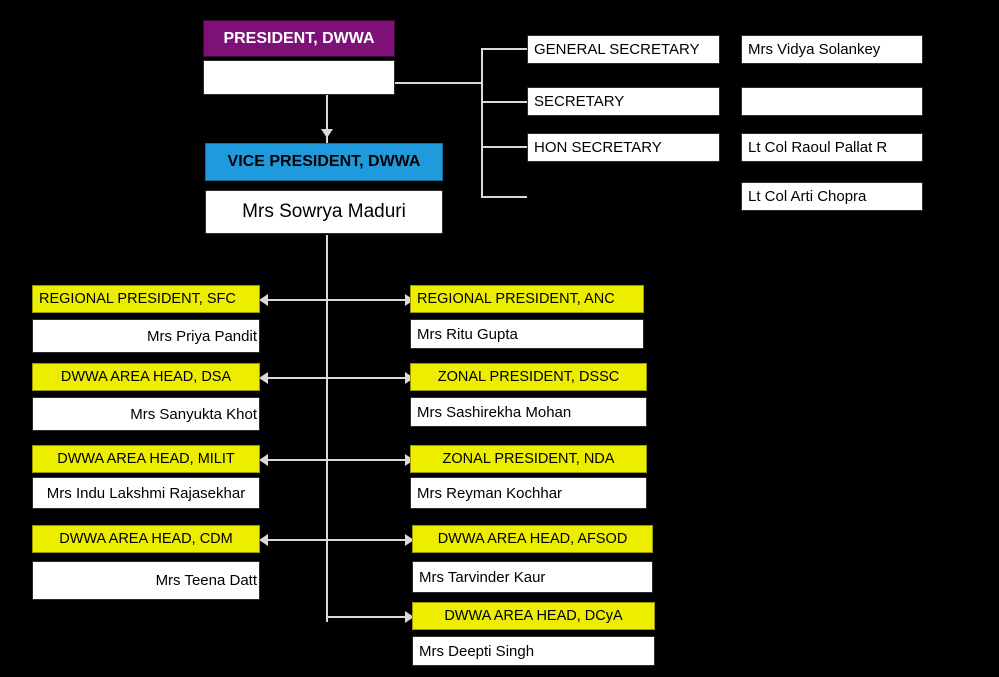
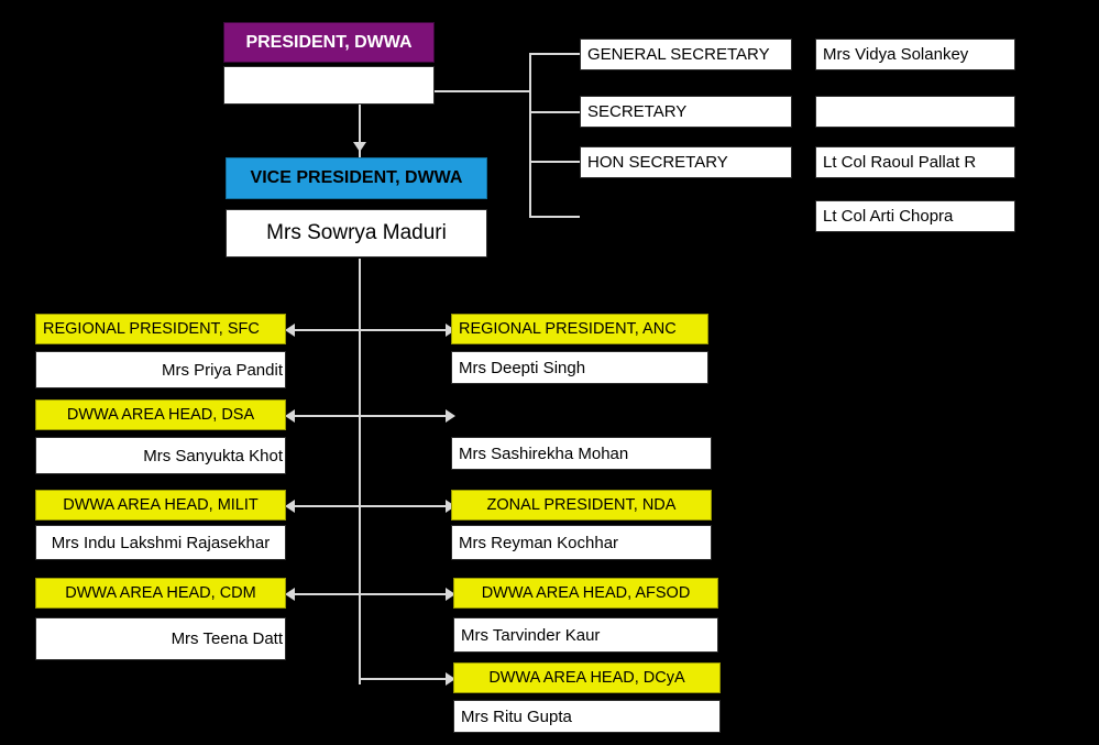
  PRESIDENT, DWWA
  VICE PRESIDENT, DWWA
  Mrs Sowrya Maduri
  GENERAL SECRETARY
  SECRETARY
  HON SECRETARY
  Mrs Vidya Solankey
  Lt Col Raoul Pallat R
  Lt Col Arti Chopra
  REGIONAL PRESIDENT, SFC
  Mrs Priya Pandit
  DWWA AREA HEAD, DSA
  Mrs Sanyukta Khot
  DWWA AREA HEAD, MILIT
  Mrs Indu Lakshmi Rajasekhar
  DWWA AREA HEAD, CDM
  Mrs Teena Datt
  REGIONAL PRESIDENT, ANC
- Mrs Ritu Gupta
+ Mrs Deepti Singh
- ZONAL PRESIDENT, DSSC
  Mrs Sashirekha Mohan
  ZONAL PRESIDENT, NDA
  Mrs Reyman Kochhar
  DWWA AREA HEAD, AFSOD
  Mrs Tarvinder Kaur
  DWWA AREA HEAD, DCyA
- Mrs Deepti Singh
+ Mrs Ritu Gupta
